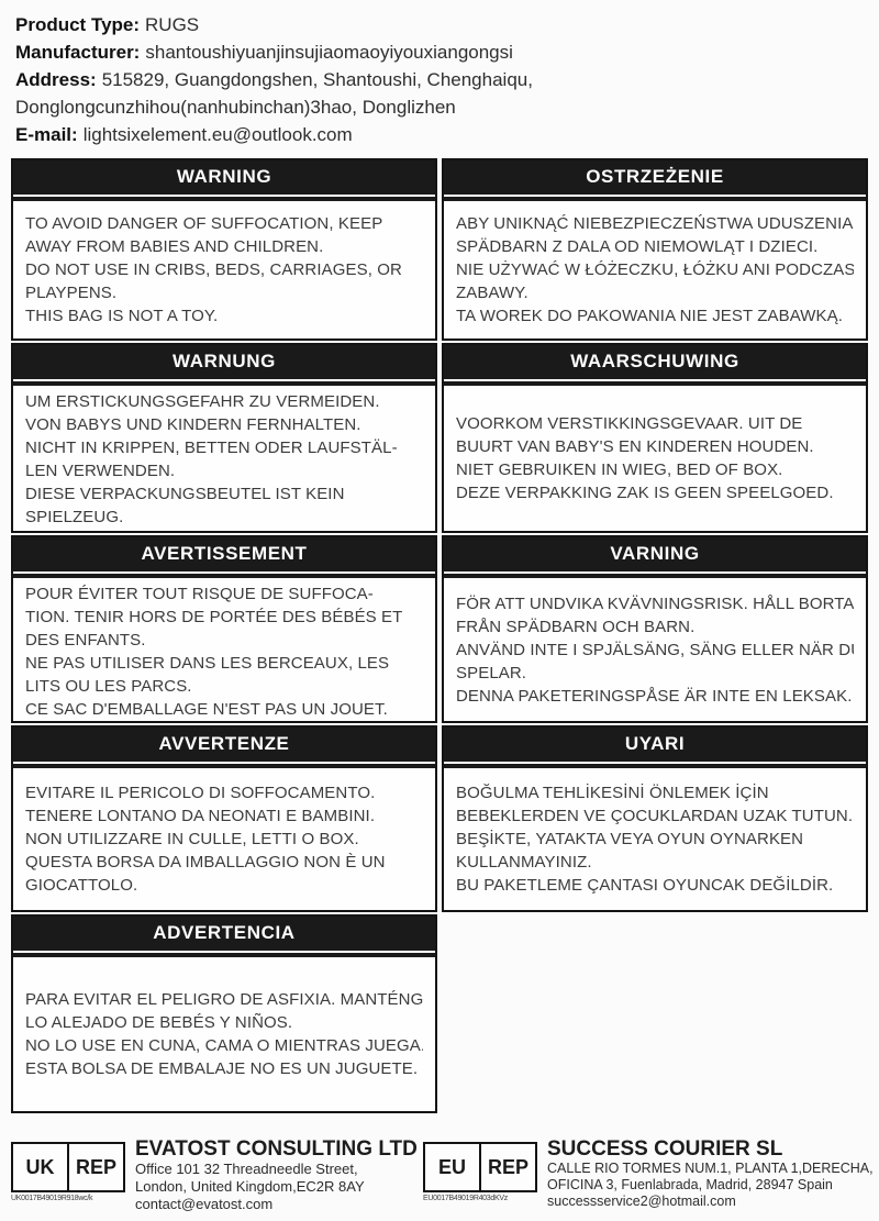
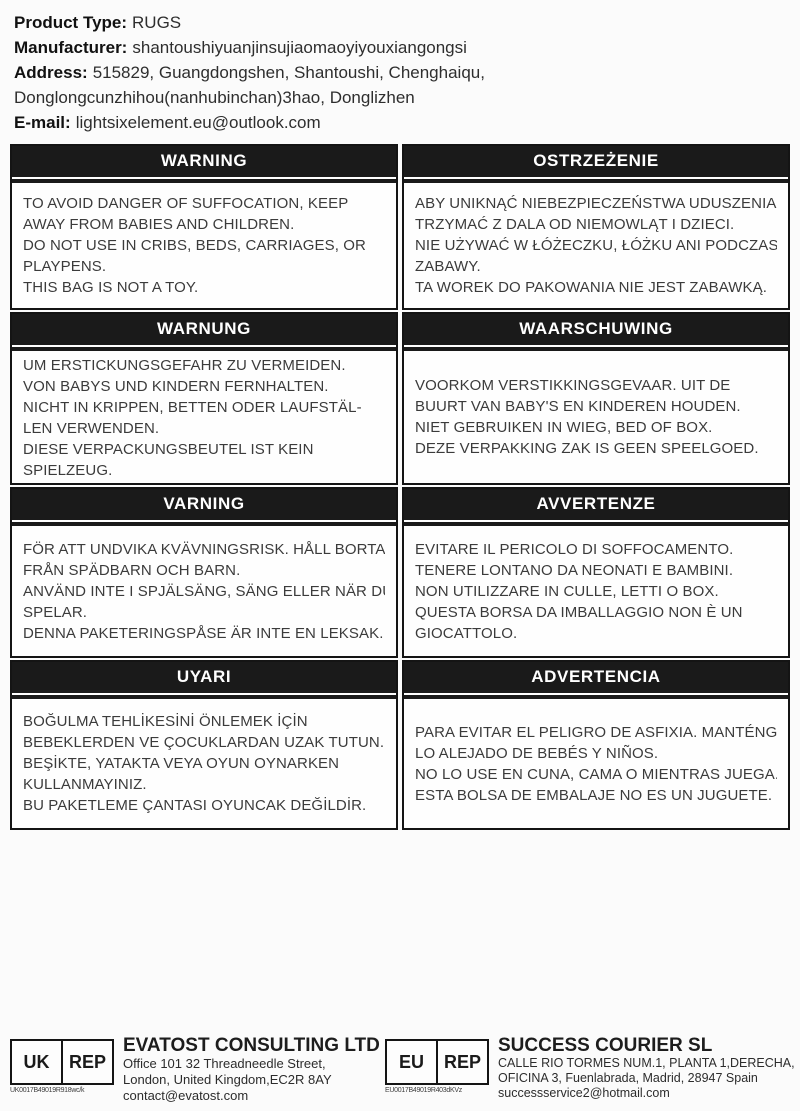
  Product Type: RUGS
  Manufacturer: shantoushiyuanjinsujiaomaoyiyouxiangongsi
  Address: 515829, Guangdongshen, Shantoushi, Chenghaiqu,
  Donglongcunzhihou(nanhubinchan)3hao, Donglizhen
  E-mail: lightsixelement.eu@outlook.com
  WARNING
  TO AVOID DANGER OF SUFFOCATION, KEEP
  AWAY FROM BABIES AND CHILDREN.
  DO NOT USE IN CRIBS, BEDS, CARRIAGES, OR
  PLAYPENS.
  THIS BAG IS NOT A TOY.
  OSTRZEŻENIE
  ABY UNIKNĄĆ NIEBEZPIECZEŃSTWA UDUSZENIA
- SPÄDBARN Z DALA OD NIEMOWLĄT I DZIECI.
+ TRZYMAĆ Z DALA OD NIEMOWLĄT I DZIECI.
  NIE UŻYWAĆ W ŁÓŻECZKU, ŁÓŻKU ANI PODCZAS
  ZABAWY.
  TA WOREK DO PAKOWANIA NIE JEST ZABAWKĄ.
  WARNUNG
  UM ERSTICKUNGSGEFAHR ZU VERMEIDEN.
  VON BABYS UND KINDERN FERNHALTEN.
  NICHT IN KRIPPEN, BETTEN ODER LAUFSTÄL-
  LEN VERWENDEN.
  DIESE VERPACKUNGSBEUTEL IST KEIN
  SPIELZEUG.
  WAARSCHUWING
  VOORKOM VERSTIKKINGSGEVAAR. UIT DE
  BUURT VAN BABY'S EN KINDEREN HOUDEN.
  NIET GEBRUIKEN IN WIEG, BED OF BOX.
  DEZE VERPAKKING ZAK IS GEEN SPEELGOED.
- AVERTISSEMENT
- POUR ÉVITER TOUT RISQUE DE SUFFOCA-
- TION. TENIR HORS DE PORTÉE DES BÉBÉS ET
- DES ENFANTS.
- NE PAS UTILISER DANS LES BERCEAUX, LES
- LITS OU LES PARCS.
- CE SAC D'EMBALLAGE N'EST PAS UN JOUET.
  VARNING
  FÖR ATT UNDVIKA KVÄVNINGSRISK. HÅLL BORTA
  FRÅN SPÄDBARN OCH BARN.
  ANVÄND INTE I SPJÄLSÄNG, SÄNG ELLER NÄR D
  SPELAR.
  DENNA PAKETERINGSPÅSE ÄR INTE EN LEKSAK.
  AVVERTENZE
  EVITARE IL PERICOLO DI SOFFOCAMENTO.
  TENERE LONTANO DA NEONATI E BAMBINI.
  NON UTILIZZARE IN CULLE, LETTI O BOX.
  QUESTA BORSA DA IMBALLAGGIO NON È UN
  GIOCATTOLO.
  UYARI
  BOĞULMA TEHLİKESİNİ ÖNLEMEK İÇİN
  BEBEKLERDEN VE ÇOCUKLARDAN UZAK TUTUN.
  BEŞİKTE, YATAKTA VEYA OYUN OYNARKEN
  KULLANMAYINIZ.
  BU PAKETLEME ÇANTASI OYUNCAK DEĞİLDİR.
  ADVERTENCIA
  PARA EVITAR EL PELIGRO DE ASFIXIA. MANTÉNG
  LO ALEJADO DE BEBÉS Y NIÑOS.
  NO LO USE EN CUNA, CAMA O MIENTRAS JUEGA
  ESTA BOLSA DE EMBALAJE NO ES UN JUGUETE.
  UK
  REP
  EVATOST CONSULTING LTD
  Office 101 32 Threadneedle Street,
  London, United Kingdom,EC2R 8AY
  contact@evatost.com
  EU
  REP
  SUCCESS COURIER SL
  CALLE RIO TORMES NUM.1, PLANTA 1,DERECHA,
  OFICINA 3, Fuenlabrada, Madrid, 28947 Spain
  successservice2@hotmail.com
